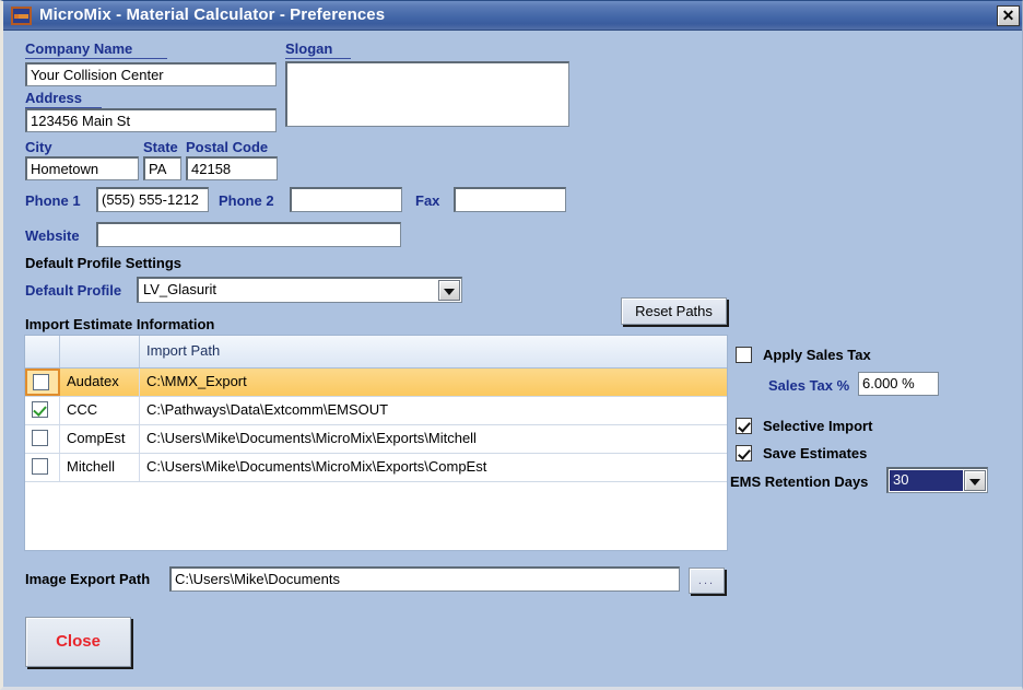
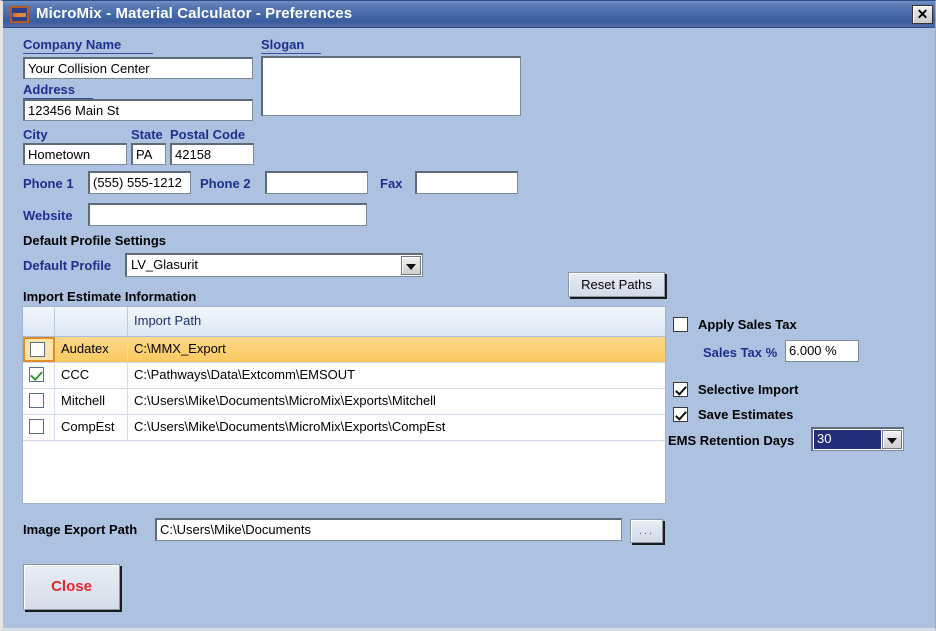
  MicroMix - Material Calculator - Preferences
  ✕
  Company Name
  Your Collision Center
  Slogan
  Address
  123456 Main St
  City
  Hometown
  State
  PA
  Postal Code
  42158
  Phone 1
  (555) 555-1212
  Phone 2
  Fax
  Website
  Default Profile Settings
  Default Profile
  LV_Glasurit
  Reset Paths
  Import Estimate Information
  Import Path
  Audatex
  C:\MMX_Export
  CCC
  C:\Pathways\Data\Extcomm\EMSOUT
- CompEst
+ Mitchell
  C:\Users\Mike\Documents\MicroMix\Exports\Mitchell
- Mitchell
+ CompEst
  C:\Users\Mike\Documents\MicroMix\Exports\CompEst
  Apply Sales Tax
  Sales Tax %
  6.000 %
  Selective Import
  Save Estimates
  EMS Retention Days
  30
  Image Export Path
  C:\Users\Mike\Documents
  ...
  Close
